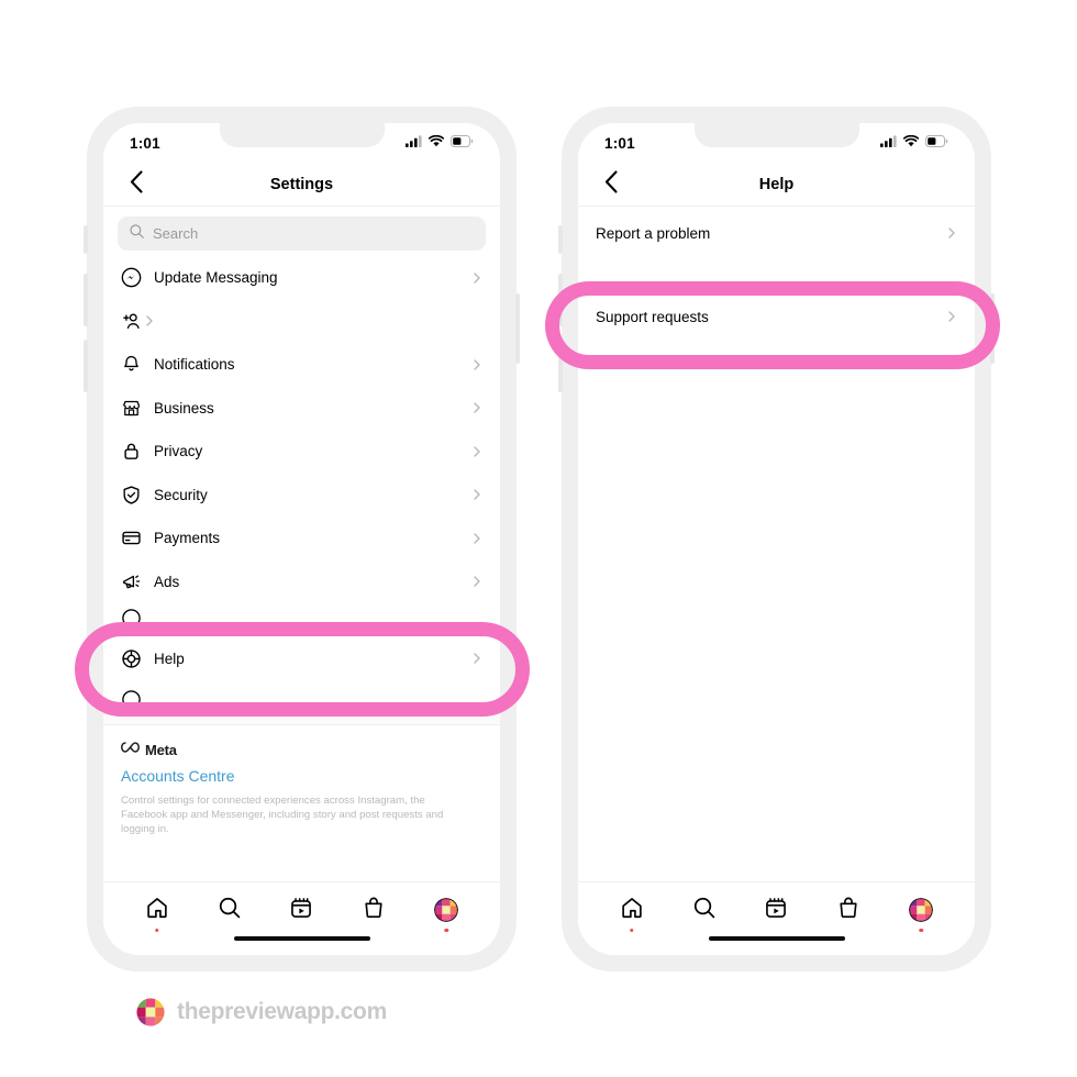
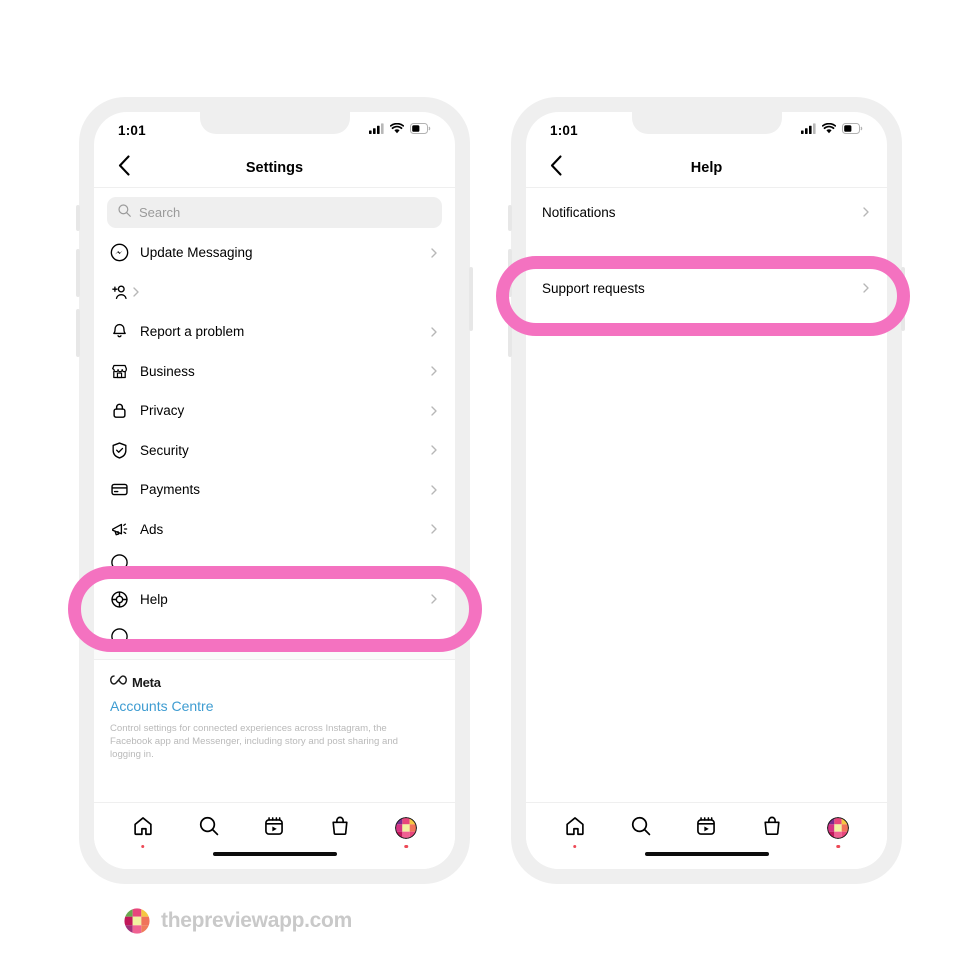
  1:01
  Settings
  Search
  Update Messaging
- Notifications
+ Report a problem
  Business
  Privacy
  Security
  Payments
  Ads
  Help
  Meta
  Accounts Centre
- Control settings for connected experiences across Instagram, the Facebook app and Messenger, including story and post requests and logging in.
+ Control settings for connected experiences across Instagram, the Facebook app and Messenger, including story and post sharing and logging in.
  1:01
  Help
- Report a problem
+ Notifications
  Support requests
  thepreviewapp.com
